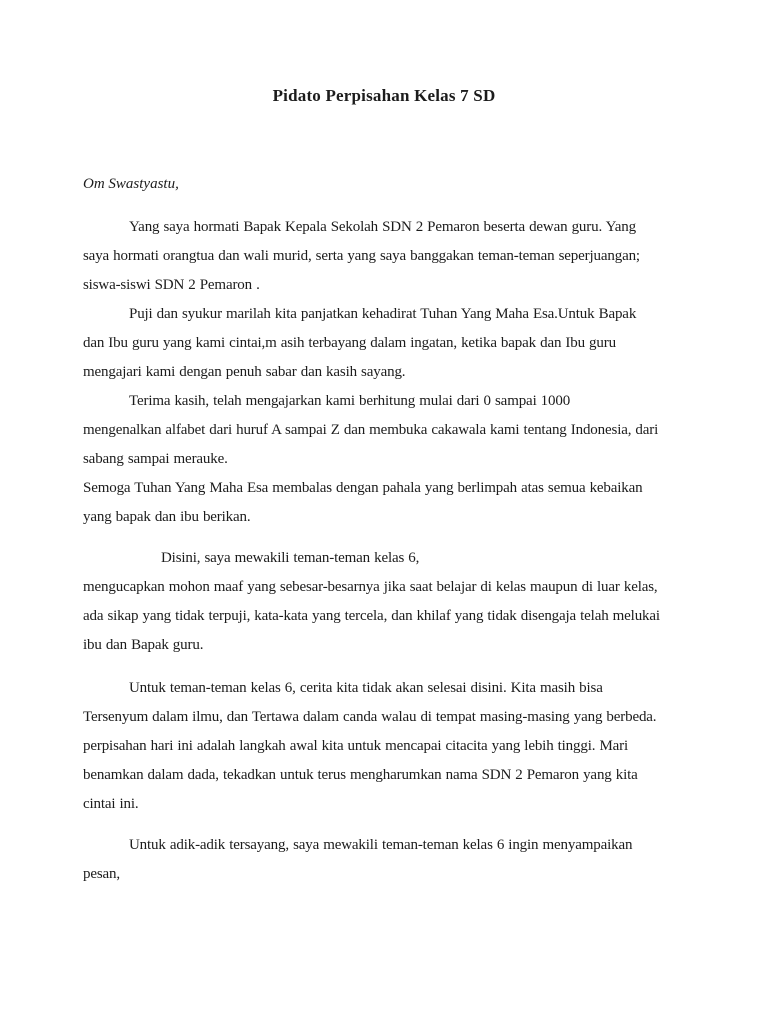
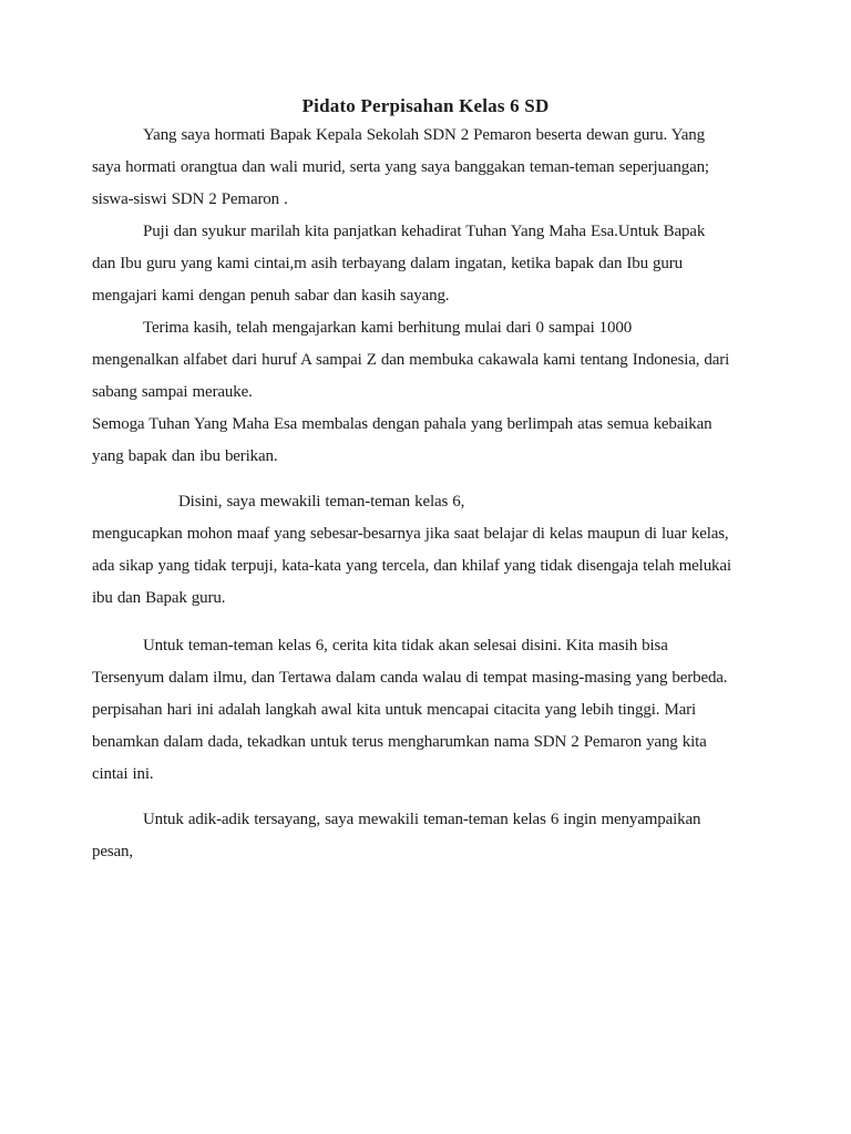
- Pidato Perpisahan Kelas 7 SD
+ Pidato Perpisahan Kelas 6 SD
- Om Swastyastu,
  Yang saya hormati Bapak Kepala Sekolah SDN 2 Pemaron beserta dewan guru. Yang
  saya hormati orangtua dan wali murid, serta yang saya banggakan teman-teman seperjuangan;
  siswa-siswi SDN 2 Pemaron .
  Puji dan syukur marilah kita panjatkan kehadirat Tuhan Yang Maha Esa.Untuk Bapak
  dan Ibu guru yang kami cintai,m asih terbayang dalam ingatan, ketika bapak dan Ibu guru
  mengajari kami dengan penuh sabar dan kasih sayang.
  Terima kasih, telah mengajarkan kami berhitung mulai dari 0 sampai 1000
  mengenalkan alfabet dari huruf A sampai Z dan membuka cakawala kami tentang Indonesia, dari
  sabang sampai merauke.
  Semoga Tuhan Yang Maha Esa membalas dengan pahala yang berlimpah atas semua kebaikan
  yang bapak dan ibu berikan.
  Disini, saya mewakili teman-teman kelas 6,
  mengucapkan mohon maaf yang sebesar-besarnya jika saat belajar di kelas maupun di luar kelas,
  ada sikap yang tidak terpuji, kata-kata yang tercela, dan khilaf yang tidak disengaja telah melukai
  ibu dan Bapak guru.
  Untuk teman-teman kelas 6, cerita kita tidak akan selesai disini. Kita masih bisa
  Tersenyum dalam ilmu, dan Tertawa dalam canda walau di tempat masing-masing yang berbeda.
  perpisahan hari ini adalah langkah awal kita untuk mencapai citacita yang lebih tinggi. Mari
  benamkan dalam dada, tekadkan untuk terus mengharumkan nama SDN 2 Pemaron yang kita
  cintai ini.
  Untuk adik-adik tersayang, saya mewakili teman-teman kelas 6 ingin menyampaikan
  pesan,
